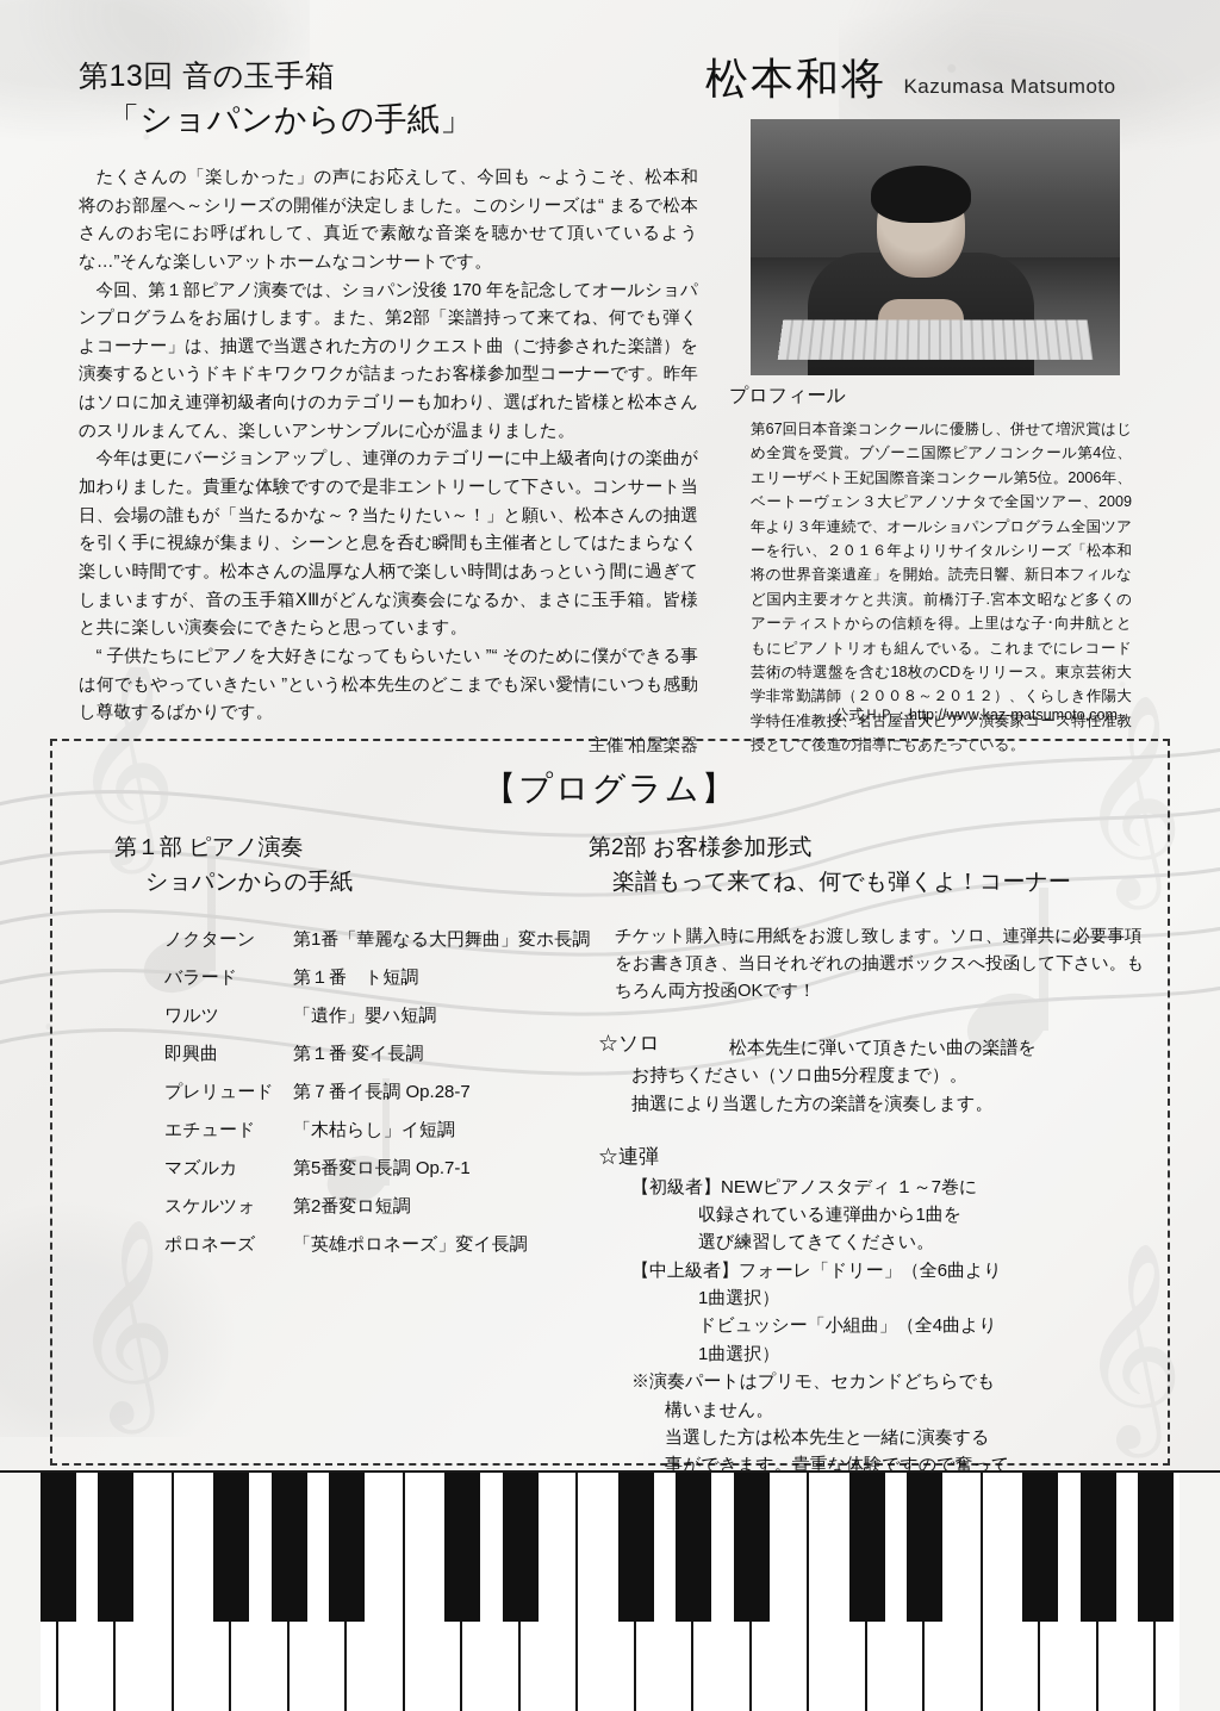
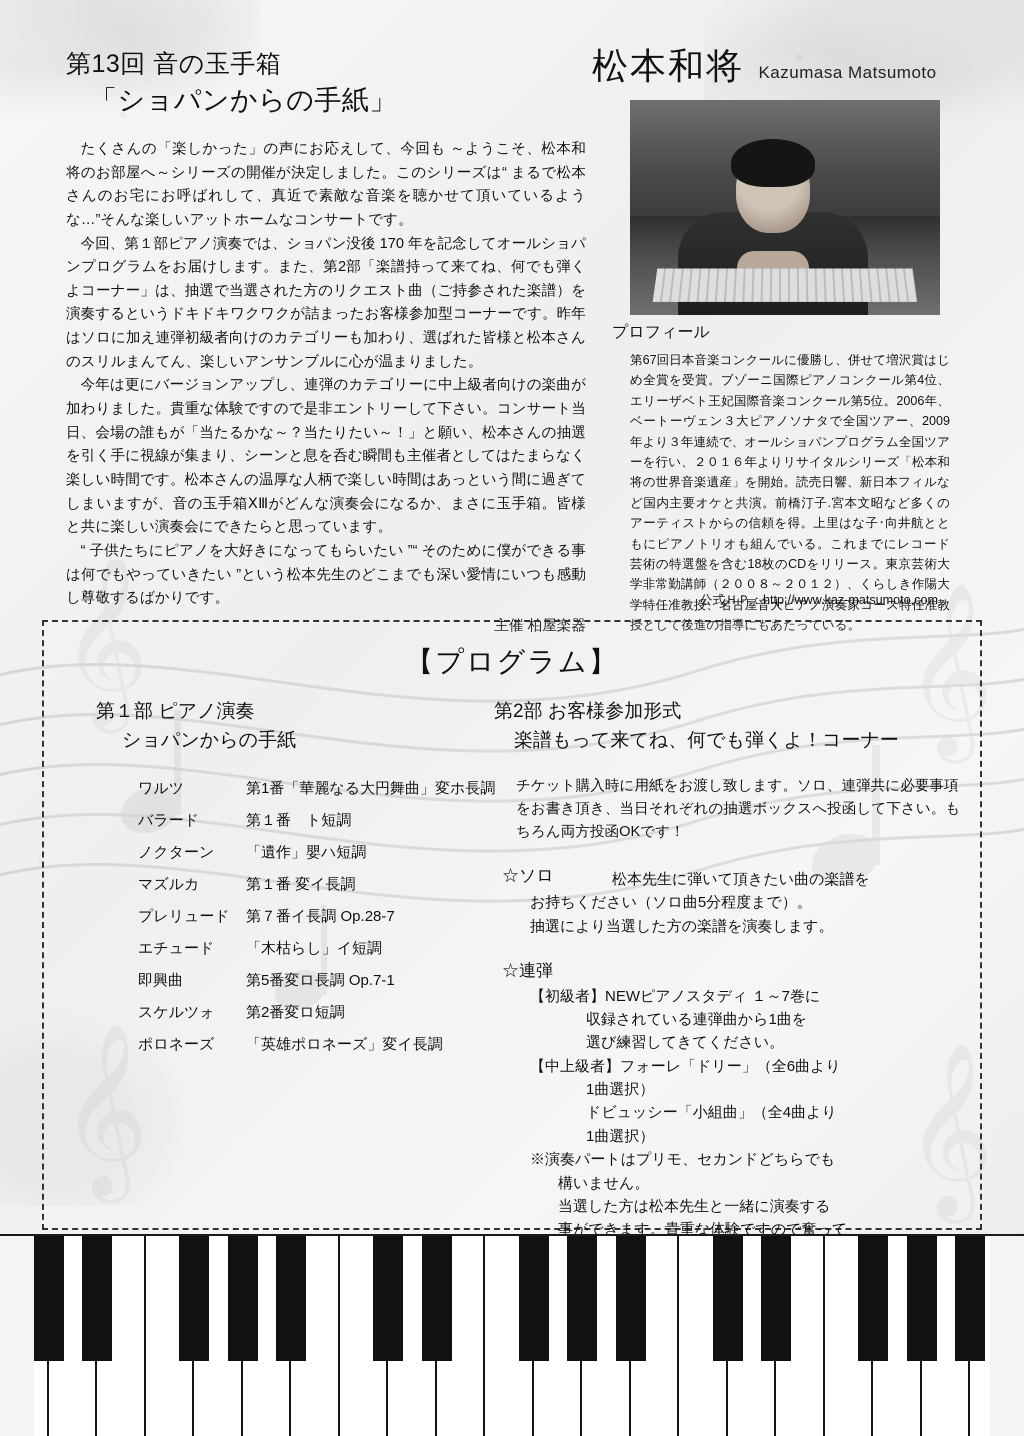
  𝄞
  𝄞
  𝄞
  𝄞
  第13回 音の玉手箱
  「ショパンからの手紙」
  松本和将 Kazumasa Matsumoto
  たくさんの「楽しかった」の声にお応えして、今回も ～ようこそ、松本和将のお部屋へ～シリーズの開催が決定しました。このシリーズは“ まるで松本さんのお宅にお呼ばれして、真近で素敵な音楽を聴かせて頂いているような…”そんな楽しいアットホームなコンサートです。
  今回、第１部ピアノ演奏では、ショパン没後 170 年を記念してオールショパンプログラムをお届けします。また、第2部「楽譜持って来てね、何でも弾くよコーナー」は、抽選で当選された方のリクエスト曲（ご持参された楽譜）を演奏するというドキドキワクワクが詰まったお客様参加型コーナーです。昨年はソロに加え連弾初級者向けのカテゴリーも加わり、選ばれた皆様と松本さんのスリルまんてん、楽しいアンサンブルに心が温まりました。
  今年は更にバージョンアップし、連弾のカテゴリーに中上級者向けの楽曲が加わりました。貴重な体験ですので是非エントリーして下さい。コンサート当日、会場の誰もが「当たるかな～？当たりたい～！」と願い、松本さんの抽選を引く手に視線が集まり、シーンと息を呑む瞬間も主催者としてはたまらなく楽しい時間です。松本さんの温厚な人柄で楽しい時間はあっという間に過ぎてしまいますが、音の玉手箱ⅩⅢがどんな演奏会になるか、まさに玉手箱。皆様と共に楽しい演奏会にできたらと思っています。
  “ 子供たちにピアノを大好きになってもらいたい ”“ そのために僕ができる事は何でもやっていきたい ”という松本先生のどこまでも深い愛情にいつも感動し尊敬するばかりです。
  主催 柏屋楽器
  プロフィール
  第67回日本音楽コンクールに優勝し、併せて増沢賞はじめ全賞を受賞。ブゾーニ国際ピアノコンクール第4位、エリーザベト王妃国際音楽コンクール第5位。2006年、ベートーヴェン３大ピアノソナタで全国ツアー、2009年より３年連続で、オールショパンプログラム全国ツアーを行い、２０１６年よりリサイタルシリーズ「松本和将の世界音楽遺産」を開始。読売日響、新日本フィルなど国内主要オケと共演。前橋汀子.宮本文昭など多くのアーティストからの信頼を得。上里はな子･向井航とともにピアノトリオも組んでいる。これまでにレコード芸術の特選盤を含む18枚のCDをリリース。東京芸術大学非常勤講師（２００８～２０１２）、くらしき作陽大学特任准教授、名古屋音大ピアノ演奏家コース特任准教授として後進の指導にもあたっている。
  公式ＨＰ：http://www.kaz-matsumoto.com
  【プログラム】
  第１部 ピアノ演奏
  ショパンからの手紙
- ノクターン
+ ワルツ
  第1番「華麗なる大円舞曲」変ホ長調
  バラード
  第１番 ト短調
- ワルツ
+ ノクターン
  「遺作」嬰ハ短調
- 即興曲
+ マズルカ
  第１番 変イ長調
  プレリュード
  第７番イ長調 Op.28-7
  エチュード
  「木枯らし」イ短調
- マズルカ
+ 即興曲
  第5番変ロ長調 Op.7-1
  スケルツォ
  第2番変ロ短調
  ポロネーズ
  「英雄ポロネーズ」変イ長調
  第2部 お客様参加形式
  楽譜もって来てね、何でも弾くよ！コーナー
  チケット購入時に用紙をお渡し致します。ソロ、連弾共に必要事項をお書き頂き、当日それぞれの抽選ボックスへ投函して下さい。もちろん両方投函OKです！
  ☆ソロ
  松本先生に弾いて頂きたい曲の楽譜を
  お持ちください（ソロ曲5分程度まで）。
  抽選により当選した方の楽譜を演奏します。
  ☆連弾
  【初級者】NEWピアノスタディ １～7巻に
  収録されている連弾曲から1曲を
  選び練習してきてください。
  【中上級者】フォーレ「ドリー」（全6曲より
  1曲選択）
  ドビュッシー「小組曲」（全4曲より
  1曲選択）
  ※演奏パートはプリモ、セカンドどちらでも
  構いません。
  当選した方は松本先生と一緒に演奏する
  事ができます。貴重な体験ですので奮って
